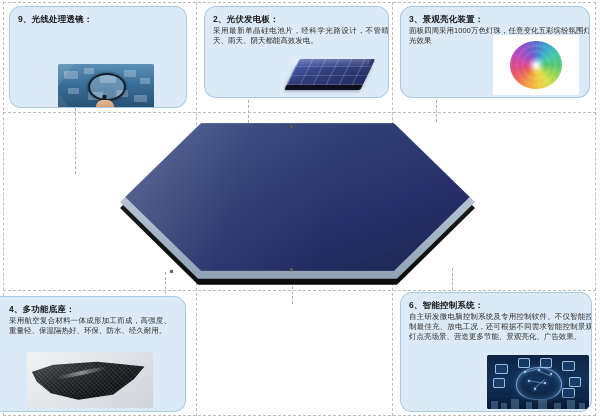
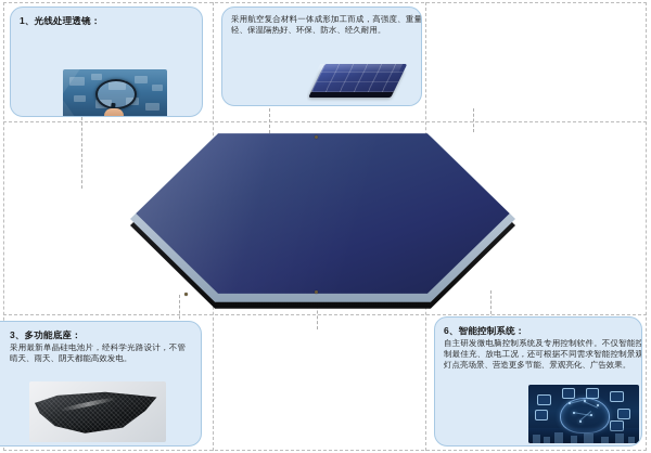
- 9、光线处理透镜：
+ 1、光线处理透镜：
- 2、光伏发电板：
- 采用最新单晶硅电池片，经科学光路设计，不管晴天、雨天、阴天都能高效发电。
+ 采用航空复合材料一体成形加工而成，高强度、重量轻、保温隔热好、环保、防水、经久耐用。
- 3、景观亮化装置：
- 面板四周采用1000万色灯珠，任意变化五彩缤纷氛围灯光效果
- 4、多功能底座：
+ 3、多功能底座：
- 采用航空复合材料一体成形加工而成，高强度、重量轻、保温隔热好、环保、防水、经久耐用。
+ 采用最新单晶硅电池片，经科学光路设计，不管晴天、雨天、阴天都能高效发电。
  6、智能控制系统：
  自主研发微电脑控制系统及专用控制软件。不仅智能控制最佳充、放电工况，还可根据不同需求智能控制景观灯点亮场景、营造更多节能、景观亮化、广告效果。
